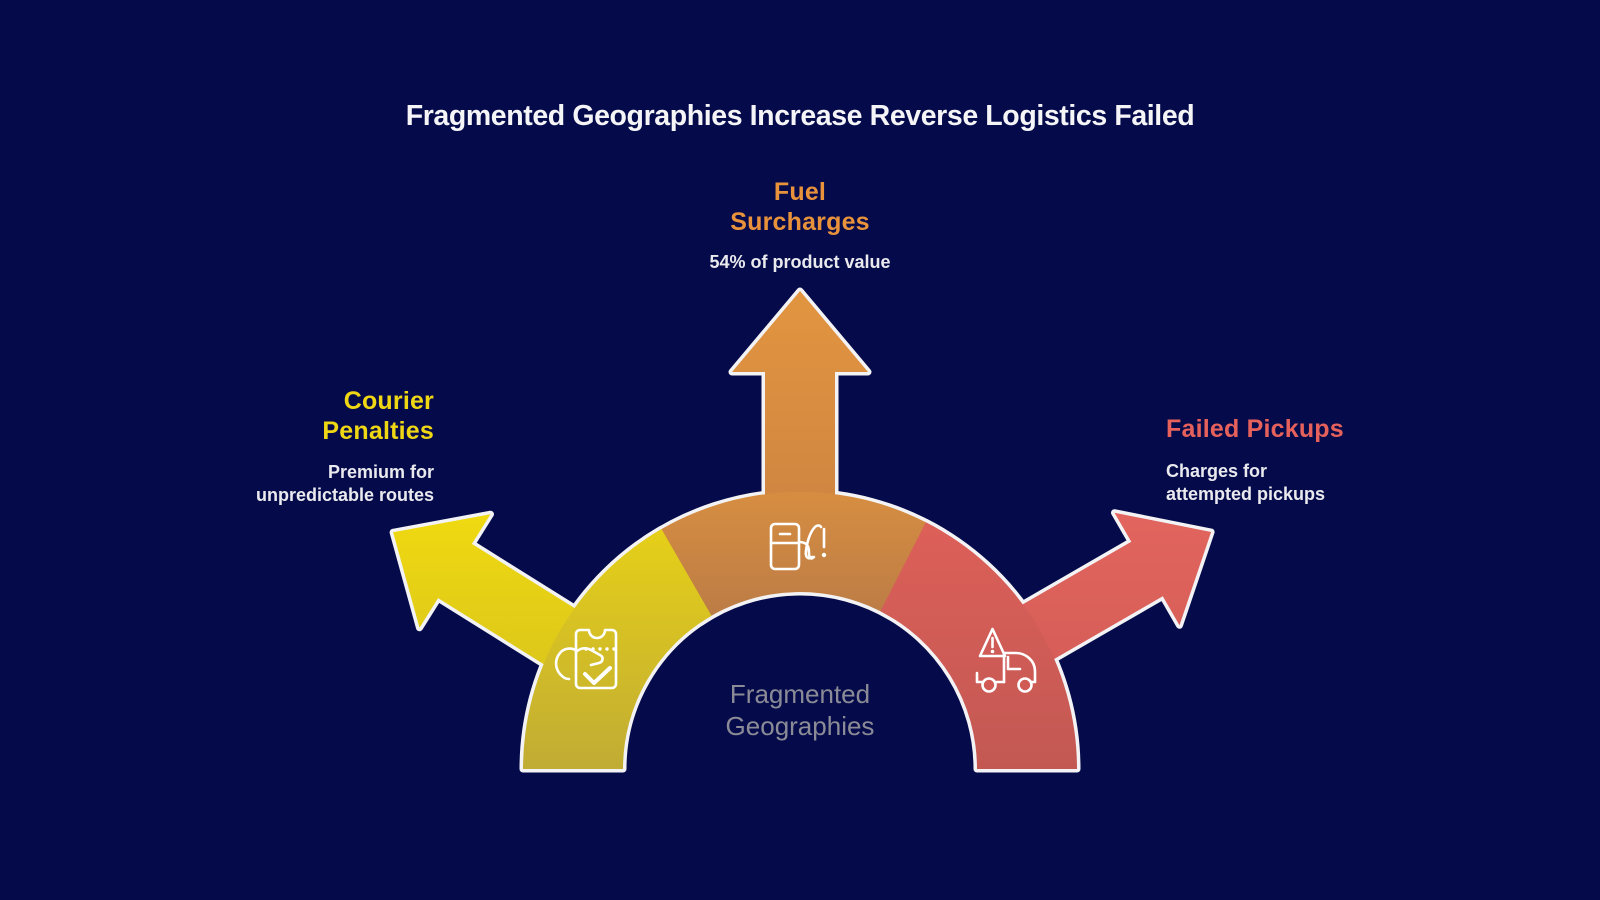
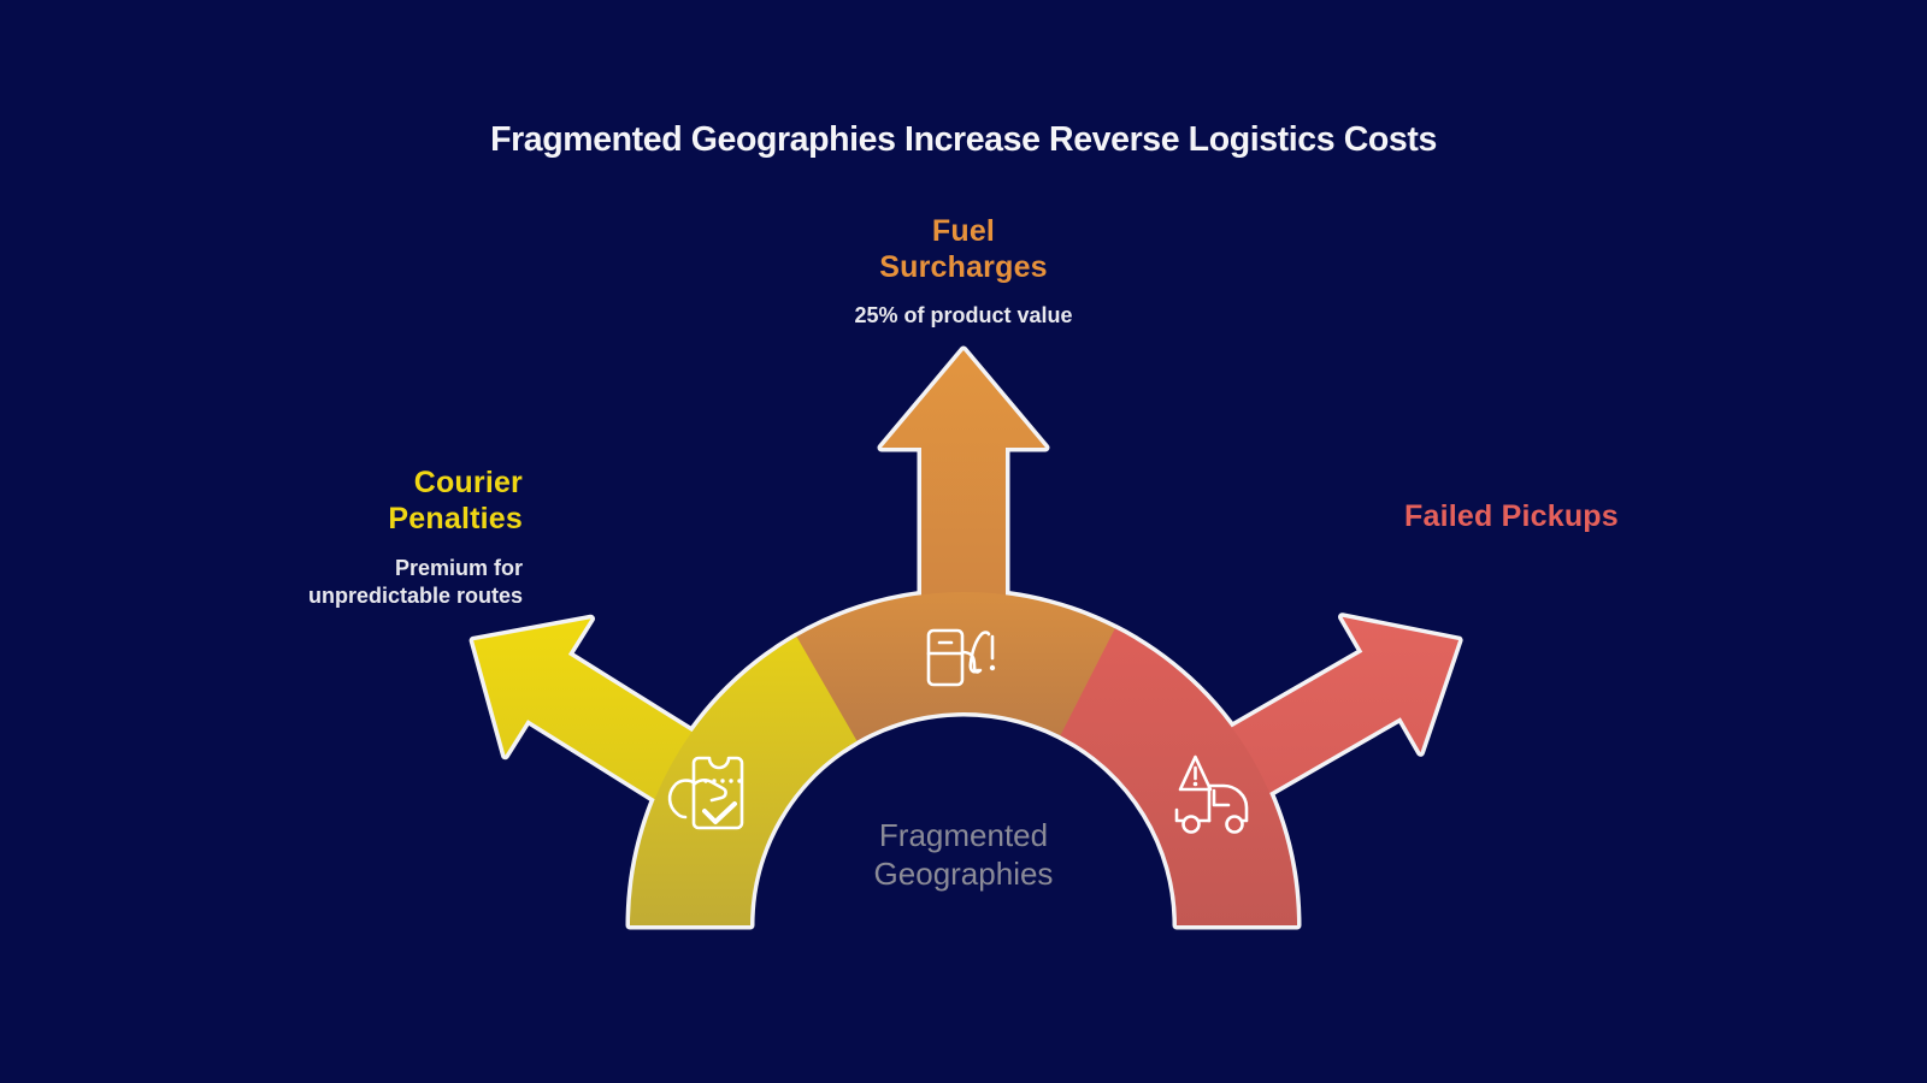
- Fragmented Geographies Increase Reverse Logistics Failed
+ Fragmented Geographies Increase Reverse Logistics Costs
  Fuel
  Surcharges
- 54% of product value
+ 25% of product value
  Courier
  Penalties
  Premium for
  unpredictable routes
  Failed Pickups
- Charges for
- attempted pickups
  Fragmented
  Geographies
